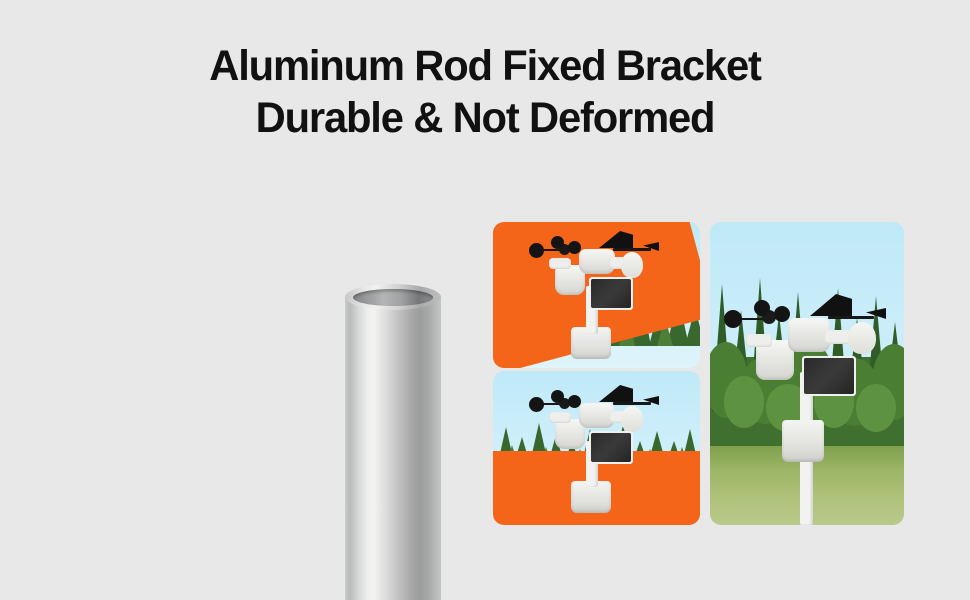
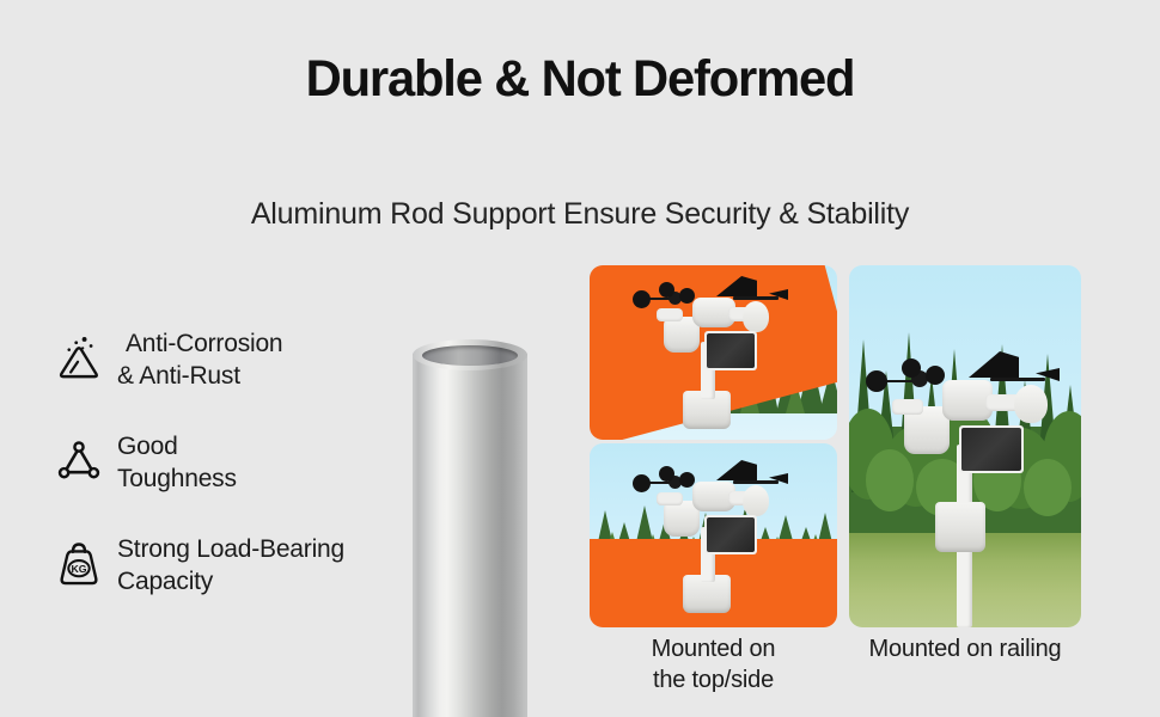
- Aluminum Rod Fixed Bracket
  Durable & Not Deformed
+ Aluminum Rod Support Ensure Security & Stability
+ Anti-Corrosion
+ & Anti-Rust
+ Good
+ Toughness
+ KG
+ Strong Load-Bearing
+ Capacity
+ Mounted on
+ the top/side
+ Mounted on railing
